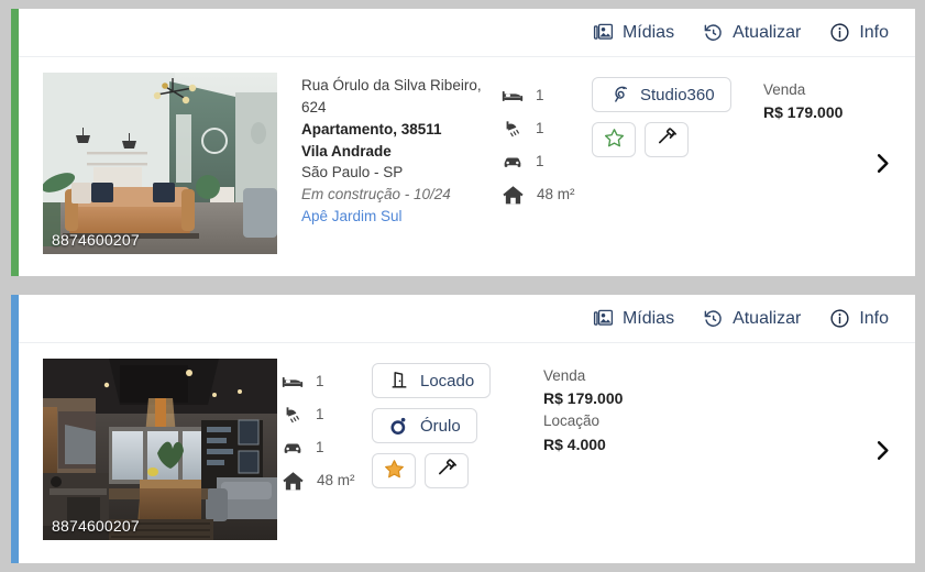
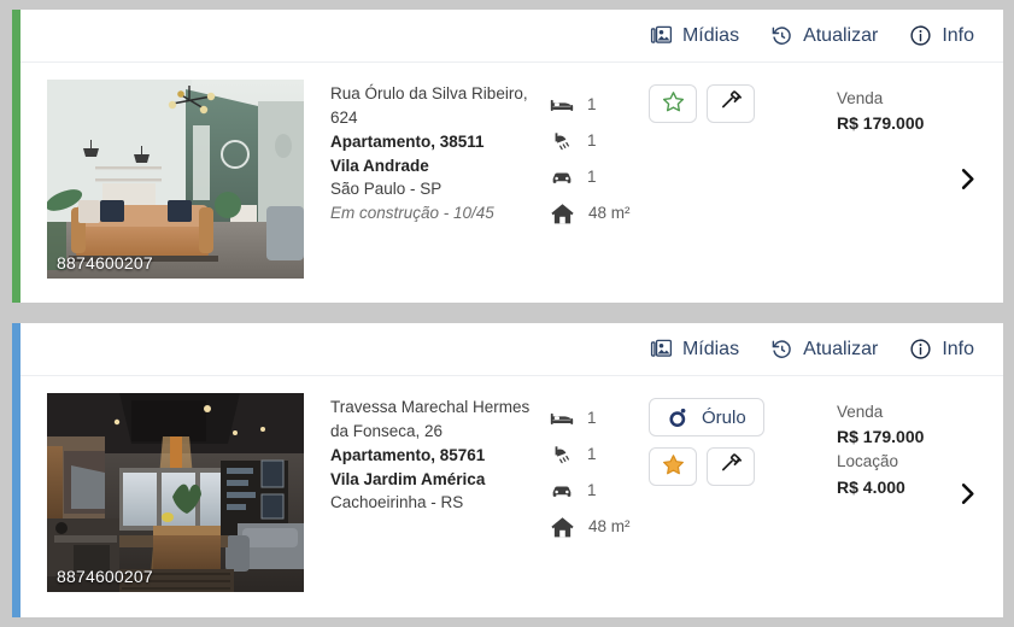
  Mídias
  Atualizar
  Info
  8874600207
  Rua Órulo da Silva Ribeiro, 624
  Apartamento, 38511
  Vila Andrade
  São Paulo - SP
- Em construção - 10/24
+ Em construção - 10/45
- Apê Jardim Sul
  1
  1
  1
  48 m²
- Studio360
  Venda
  R$ 179.000
  Mídias
  Atualizar
  Info
  8874600207
+ Travessa Marechal Hermes da Fonseca, 26
+ Apartamento, 85761
+ Vila Jardim América
+ Cachoeirinha - RS
  1
  1
  1
  48 m²
- Locado
  Órulo
  Venda
  R$ 179.000
  Locação
  R$ 4.000
